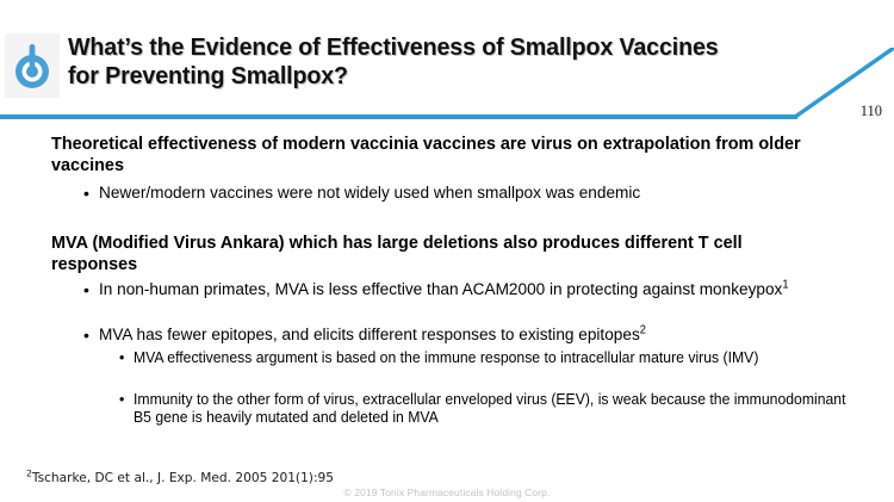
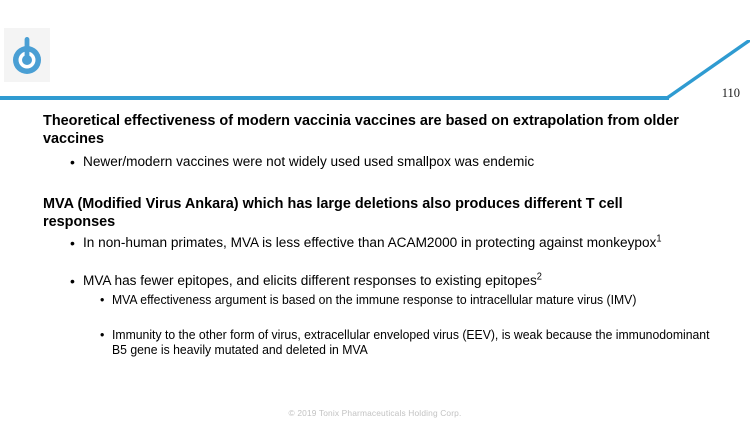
- What’s the Evidence of Effectiveness of Smallpox Vaccines for Preventing Smallpox?
  110
- Theoretical effectiveness of modern vaccinia vaccines are virus on extrapolation from older vaccines
+ Theoretical effectiveness of modern vaccinia vaccines are based on extrapolation from older vaccines
  •
- Newer/modern vaccines were not widely used when smallpox was endemic
+ Newer/modern vaccines were not widely used used smallpox was endemic
  MVA (Modified Virus Ankara) which has large deletions also produces different T cell responses
  •
  In non-human primates, MVA is less effective than ACAM2000 in protecting against monkeypox1
  •
  MVA has fewer epitopes, and elicits different responses to existing epitopes2
  •
  MVA effectiveness argument is based on the immune response to intracellular mature virus (IMV)
  •
  Immunity to the other form of virus, extracellular enveloped virus (EEV), is weak because the immunodominant B5 gene is heavily mutated and deleted in MVA
- 2Tscharke, DC et al., J. Exp. Med. 2005 201(1):95
  © 2019 Tonix Pharmaceuticals Holding Corp.
